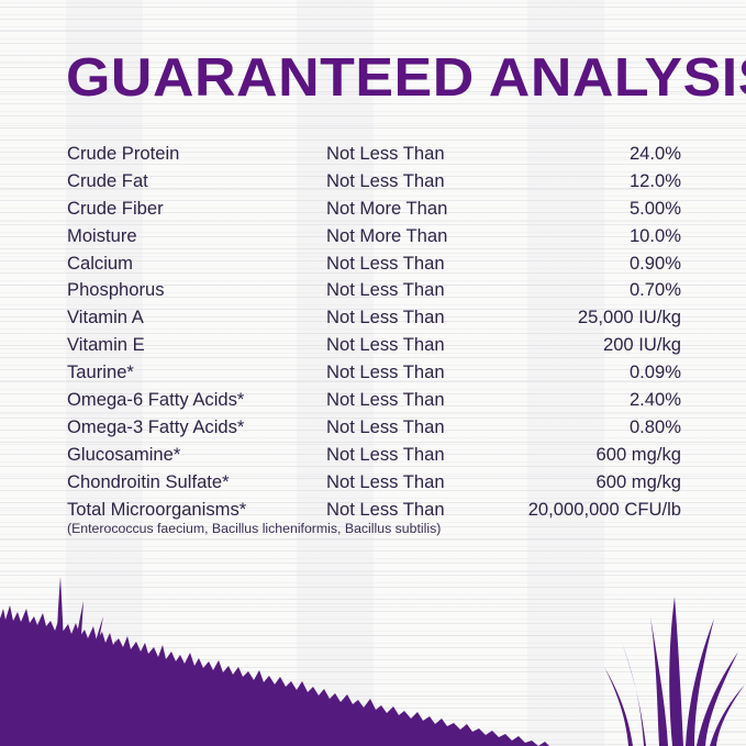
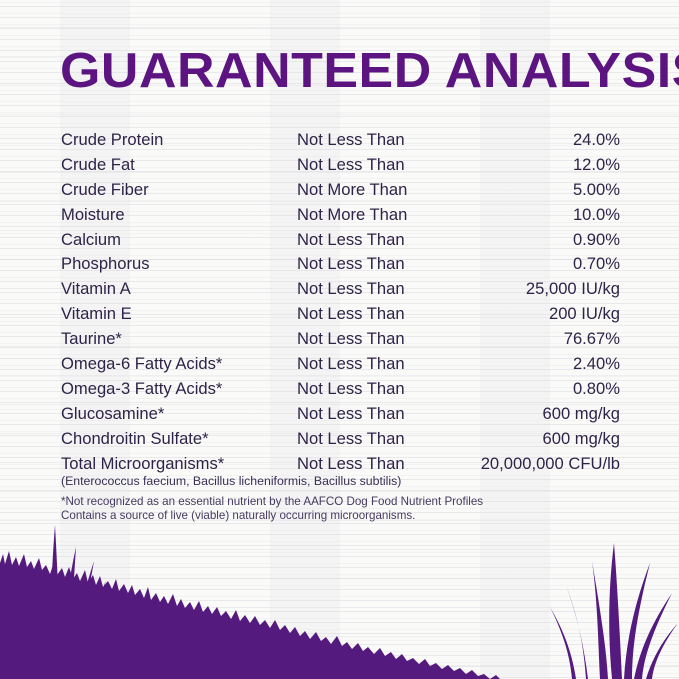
  GUARANTEED ANALYSI
  Crude Protein
  Not Less Than
  24.0%
  Crude Fat
  Not Less Than
  12.0%
  Crude Fiber
  Not More Than
  5.00%
  Moisture
  Not More Than
  10.0%
  Calcium
  Not Less Than
  0.90%
  Phosphorus
  Not Less Than
  0.70%
  Vitamin A
  Not Less Than
  25,000 IU/kg
  Vitamin E
  Not Less Than
  200 IU/kg
  Taurine*
  Not Less Than
- 0.09%
+ 76.67%
  Omega-6 Fatty Acids*
  Not Less Than
  2.40%
  Omega-3 Fatty Acids*
  Not Less Than
  0.80%
  Glucosamine*
  Not Less Than
  600 mg/kg
  Chondroitin Sulfate*
  Not Less Than
  600 mg/kg
  Total Microorganisms*
  Not Less Than
  20,000,000 CFU/lb
  (Enterococcus faecium, Bacillus licheniformis, Bacillus subtilis)
+ *Not recognized as an essential nutrient by the AAFCO Dog Food Nutrient Profiles
+ Contains a source of live (viable) naturally occurring microorganisms.
